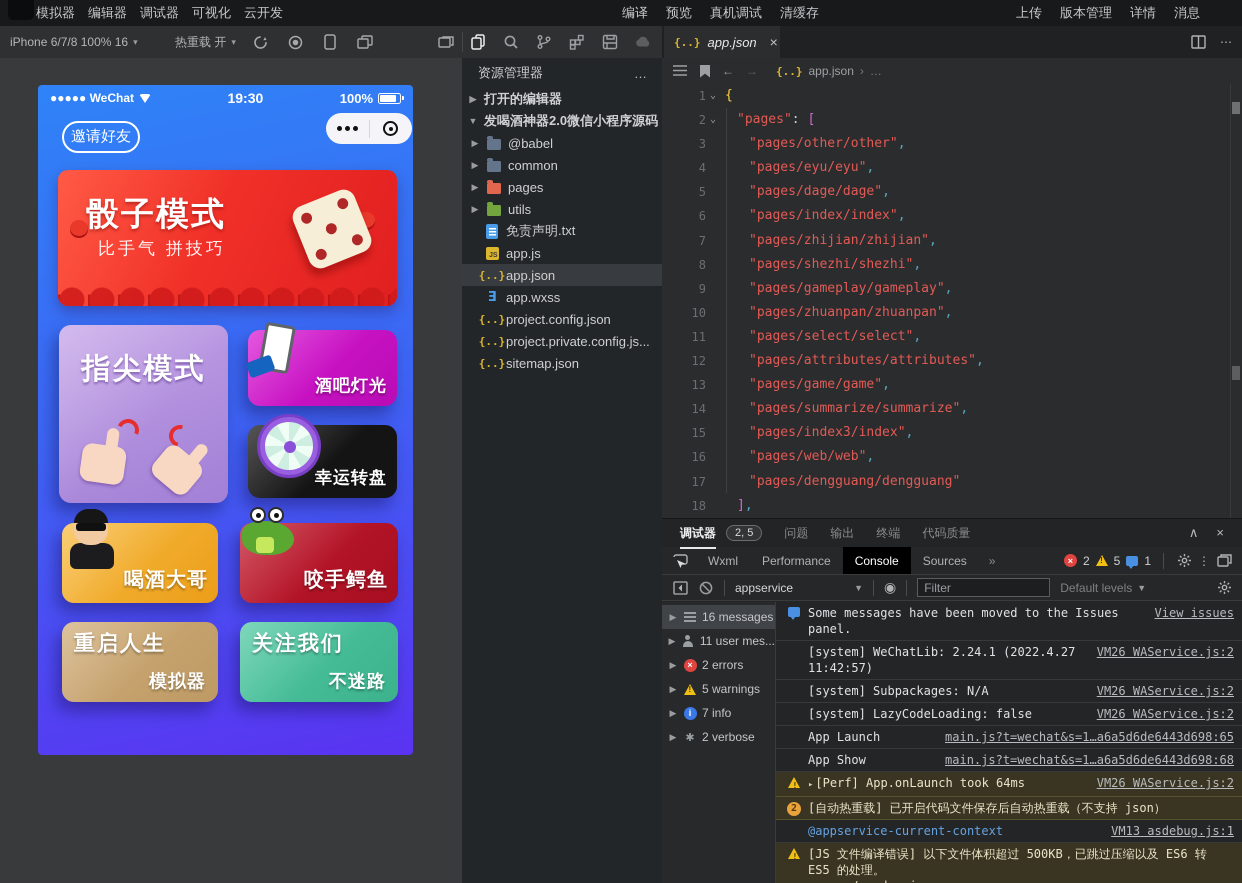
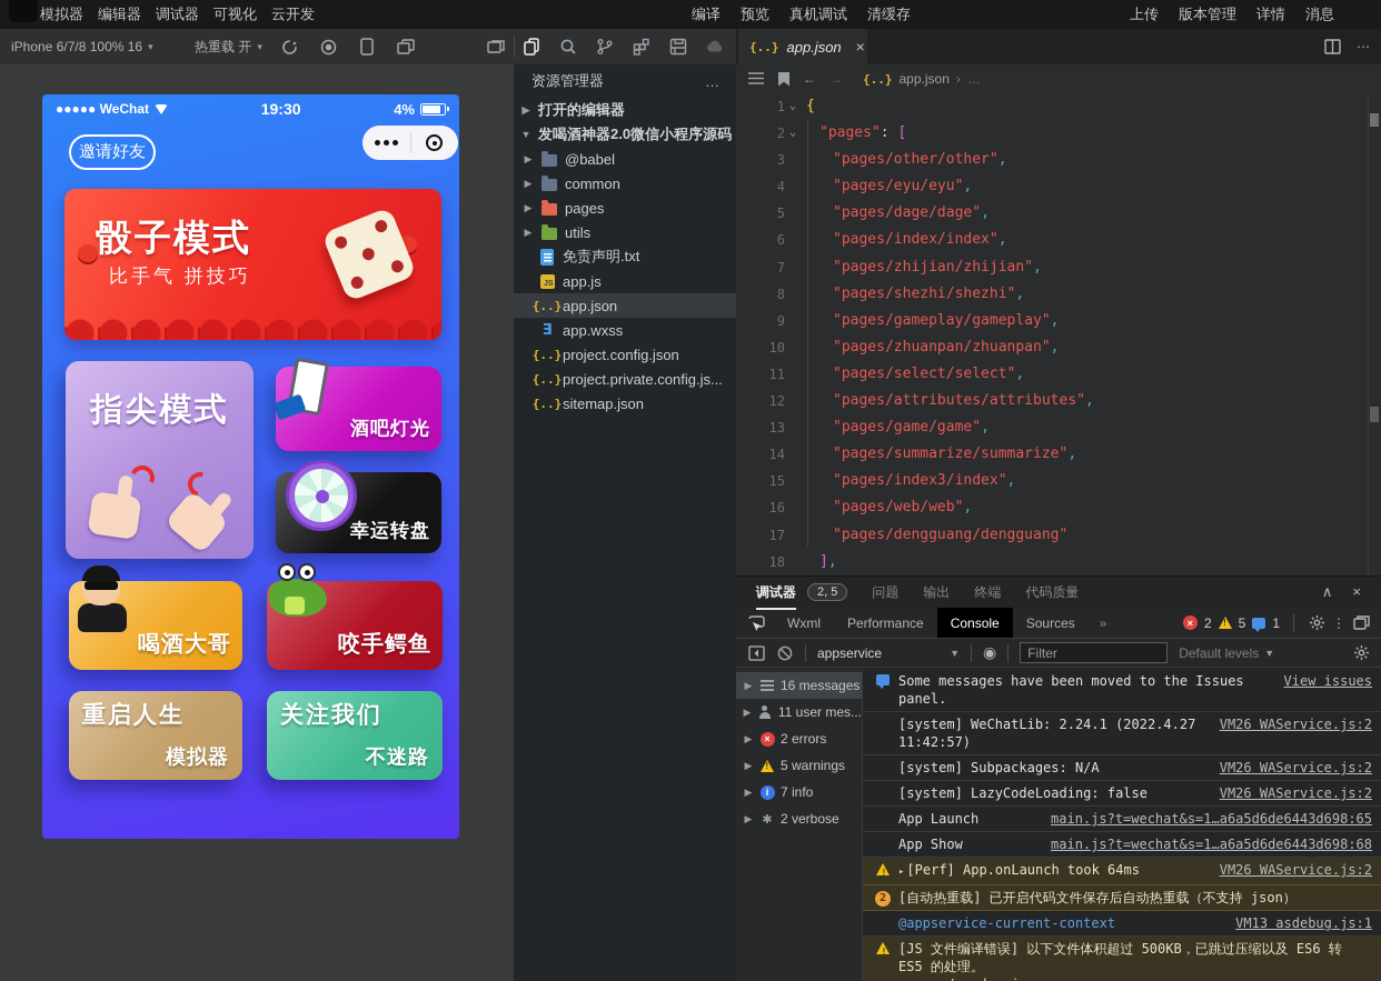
  模拟器
  编辑器
  调试器
  可视化
  云开发
  编译
  预览
  真机调试
  清缓存
  上传
  版本管理
  详情
  消息
  iPhone 6/7/8 100% 16
  ▾
  热重载 开
  ▾
  {..}
  app.json
  ×
  ⋯
  ●●●●● WeChat
  19:30
- 100%
+ 4%
  邀请好友
  骰子模式
  比手气 拼技巧
  指尖模式
  酒吧灯光
  幸运转盘
  喝酒大哥
  咬手鳄鱼
  重启人生
  模拟器
  关注我们
  不迷路
  资源管理器
  …
  ▶
  打开的编辑器
  ▼
  发喝酒神器2.0微信小程序源码
  ▶
  @babel
  ▶
  common
  ▶
  pages
  ▶
  utils
  免责声明.txt
  app.js
  {..}
  app.json
  app.wxss
  {..}
  project.config.json
  {..}
  project.private.config.js...
  {..}
  sitemap.json
  ←
  →
  {..}
  app.json
  ›
  …
  1
  ⌄
  {
  2
  ⌄
  "pages": [
  3
  "pages/other/other",
  4
  "pages/eyu/eyu",
  5
  "pages/dage/dage",
  6
  "pages/index/index",
  7
  "pages/zhijian/zhijian",
  8
  "pages/shezhi/shezhi",
  9
  "pages/gameplay/gameplay",
  10
  "pages/zhuanpan/zhuanpan",
  11
  "pages/select/select",
  12
  "pages/attributes/attributes",
  13
  "pages/game/game",
  14
  "pages/summarize/summarize",
  15
  "pages/index3/index",
  16
  "pages/web/web",
  17
  "pages/dengguang/dengguang"
  18
  ],
  调试器
  2, 5
  问题
  输出
  终端
  代码质量
  ∧
  ×
  Wxml
  Performance
  Console
  Sources
  »
  ×
  2
  5
  1
  ⋮
  appservice
  ▼
  ◉
  Filter
  Default levels
  ▼
  ▶
  16 messages
  ▶
  11 user mes...
  ▶
  ×
  2 errors
  ▶
  5 warnings
  ▶
  i
  7 info
  ▶
  ✱
  2 verbose
  Some messages have been moved to the Issues panel.
  View issues
  [system] WeChatLib: 2.24.1 (2022.4.27 11:42:57)
  VM26 WAService.js:2
  [system] Subpackages: N/A
  VM26 WAService.js:2
  [system] LazyCodeLoading: false
  VM26 WAService.js:2
  App Launch
  main.js?t=wechat&s=1…a6a5d6de6443d698:65
  App Show
  main.js?t=wechat&s=1…a6a5d6de6443d698:68
  ▸ [Perf] App.onLaunch took 64ms
  VM26 WAService.js:2
  2
  [自动热重载] 已开启代码文件保存后自动热重载（不支持 json）
  @appservice-current-context
  VM13 asdebug.js:1
  [JS 文件编译错误] 以下文件体积超过 500KB，已跳过压缩以及 ES6 转 ES5 的处理。
